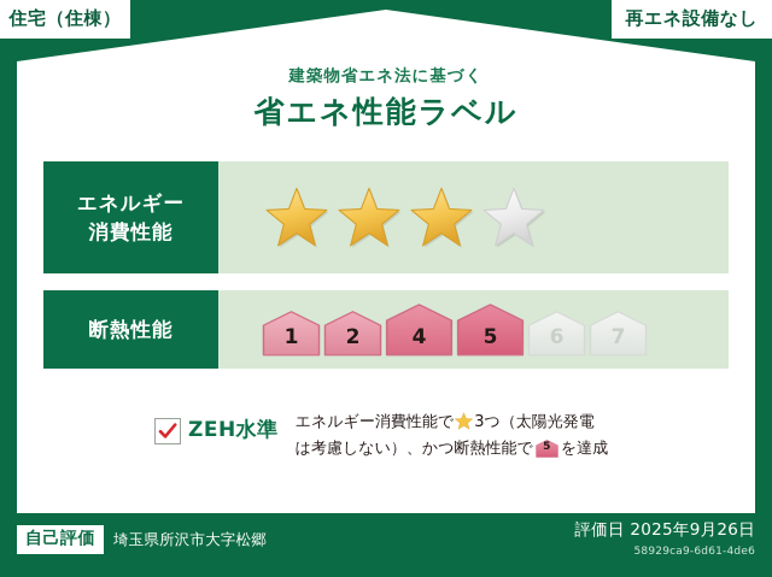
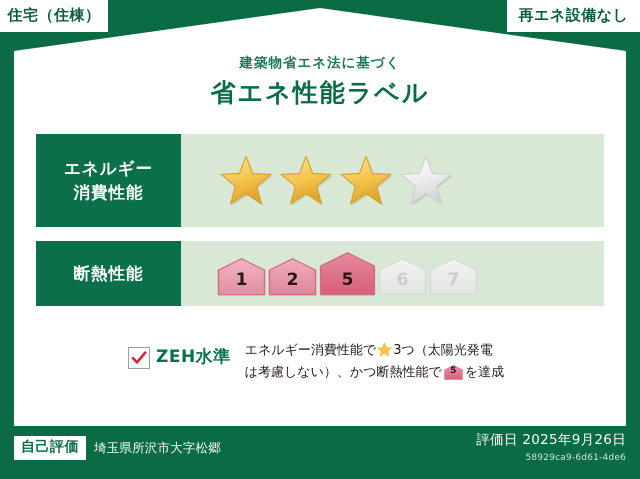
  住宅（住棟）
  再エネ設備なし
  建築物省エネ法に基づく
  省エネ性能ラベル
  エネルギー
  消費性能
  断熱性能
  1
  2
- 4
  5
  6
  7
  ZEH水準
  エネルギー消費性能で 3つ（太陽光発電
  は考慮しない）、かつ断熱性能で
  5
  を達成
  自己評価
  埼玉県所沢市大字松郷
  評価日 2025年9月26日
  58929ca9-6d61-4de6
